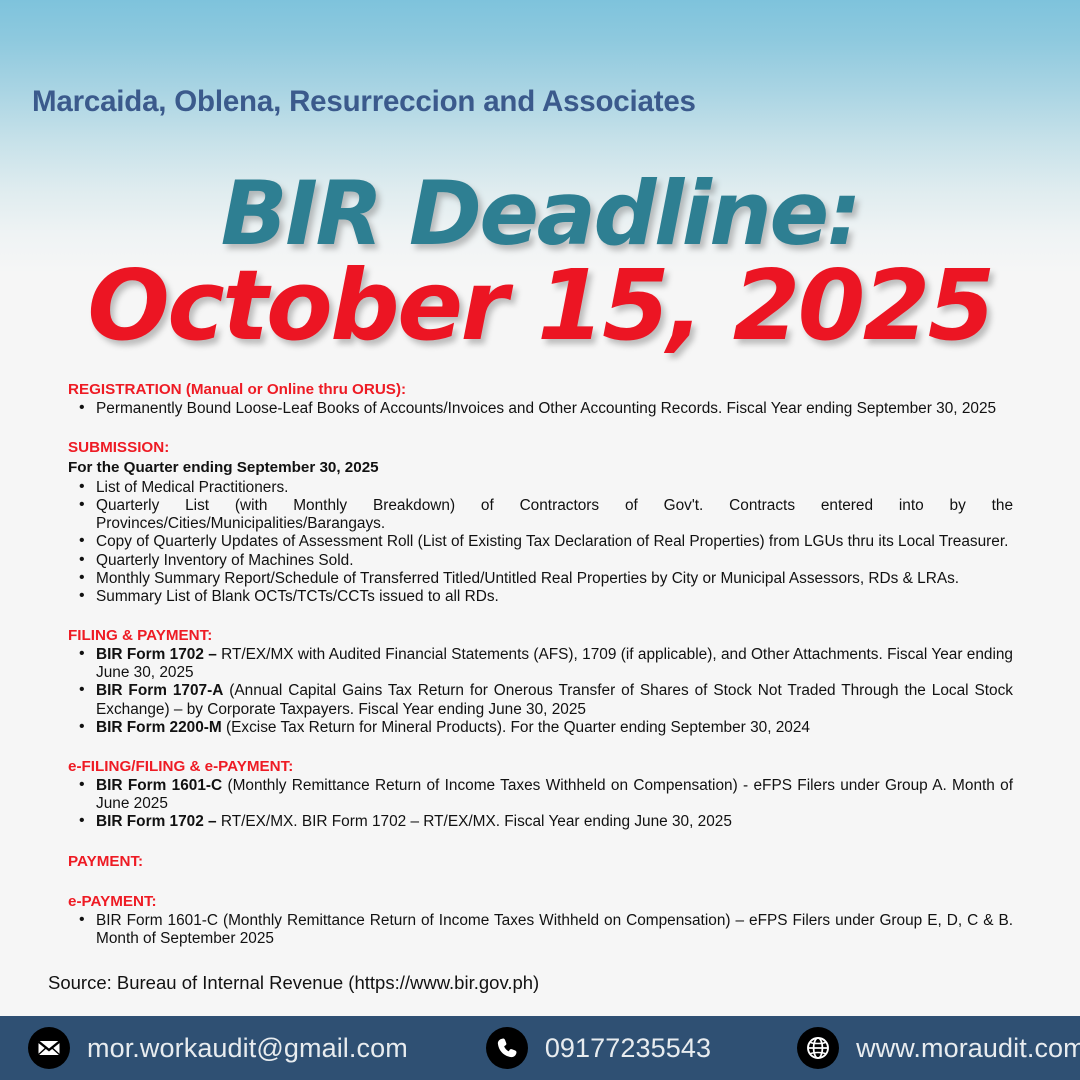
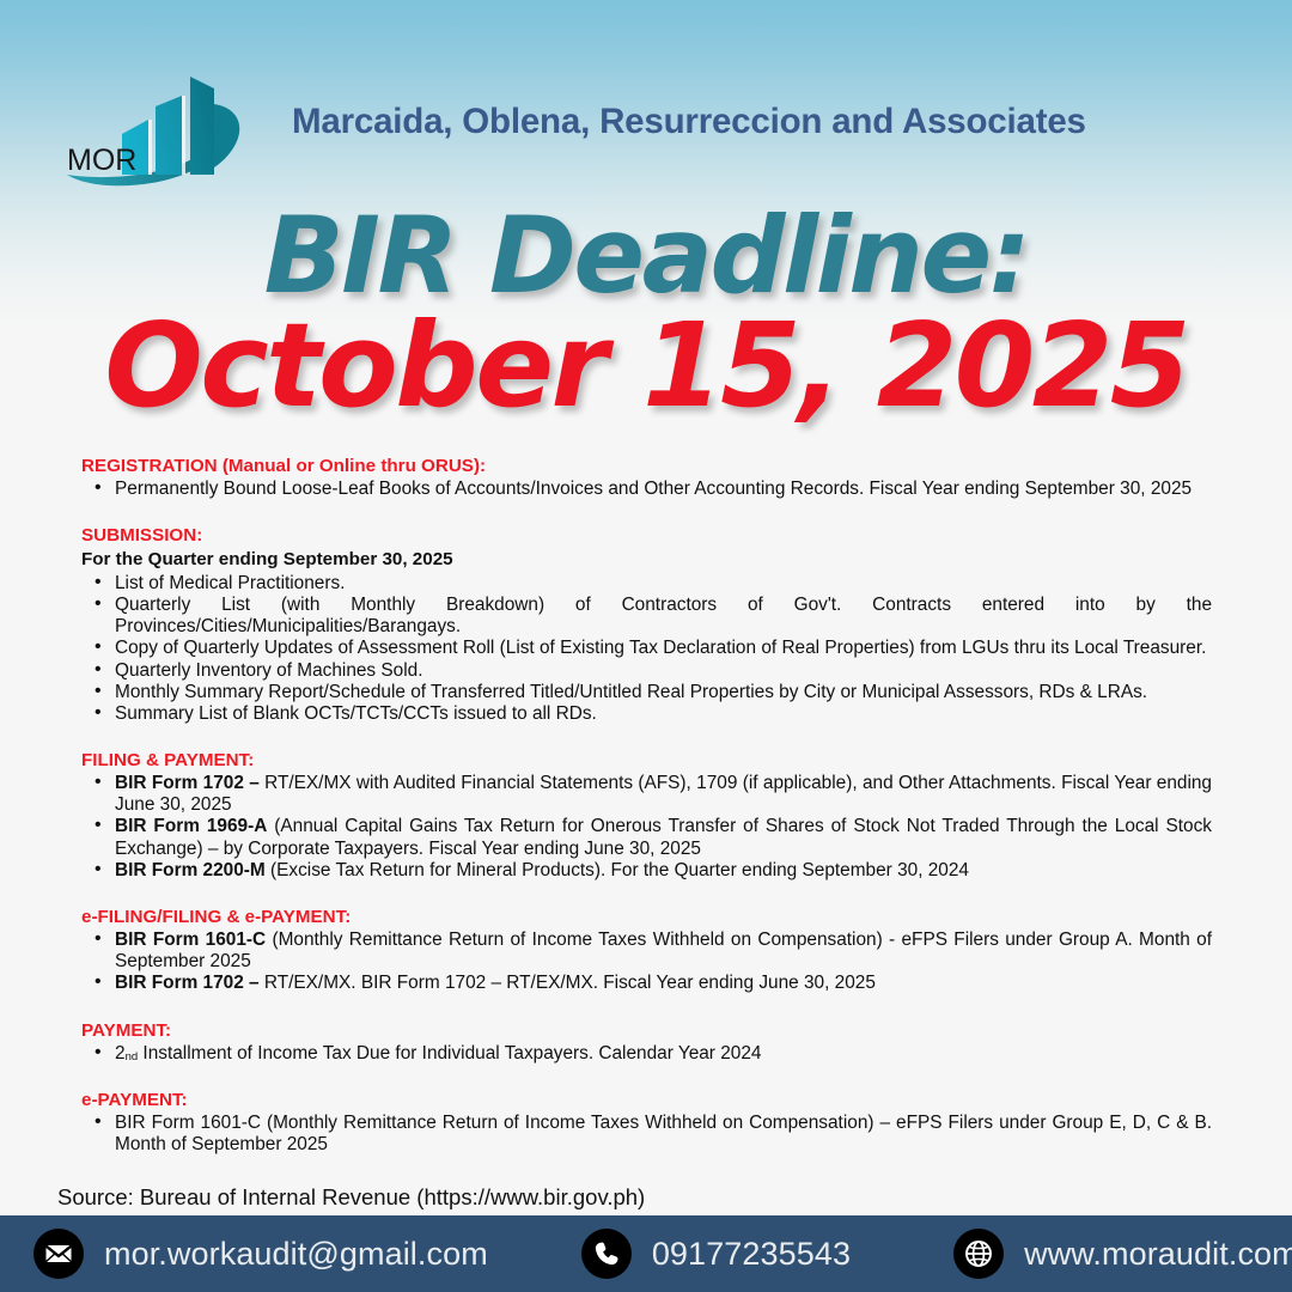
+ MOR
  Marcaida, Oblena, Resurreccion and Associates
  BIR Deadline:
  October 15, 2025
  REGISTRATION (Manual or Online thru ORUS):
  Permanently Bound Loose-Leaf Books of Accounts/Invoices and Other Accounting Records. Fiscal Year ending September 30, 2025
  SUBMISSION:
  For the Quarter ending September 30, 2025
  List of Medical Practitioners.
  Quarterly List (with Monthly Breakdown) of Contractors of Gov't. Contracts entered into by the Provinces/Cities/Municipalities/Barangays.
  Copy of Quarterly Updates of Assessment Roll (List of Existing Tax Declaration of Real Properties) from LGUs thru its Local Treasurer.
  Quarterly Inventory of Machines Sold.
  Monthly Summary Report/Schedule of Transferred Titled/Untitled Real Properties by City or Municipal Assessors, RDs & LRAs.
  Summary List of Blank OCTs/TCTs/CCTs issued to all RDs.
  FILING & PAYMENT:
  BIR Form 1702 – RT/EX/MX with Audited Financial Statements (AFS), 1709 (if applicable), and Other Attachments. Fiscal Year ending June 30, 2025
- BIR Form 1707-A (Annual Capital Gains Tax Return for Onerous Transfer of Shares of Stock Not Traded Through the Local Stock Exchange) – by Corporate Taxpayers. Fiscal Year ending June 30, 2025
+ BIR Form 1969-A (Annual Capital Gains Tax Return for Onerous Transfer of Shares of Stock Not Traded Through the Local Stock Exchange) – by Corporate Taxpayers. Fiscal Year ending June 30, 2025
  BIR Form 2200-M (Excise Tax Return for Mineral Products). For the Quarter ending September 30, 2024
  e-FILING/FILING & e-PAYMENT:
- BIR Form 1601-C (Monthly Remittance Return of Income Taxes Withheld on Compensation) - eFPS Filers under Group A. Month of June 2025
+ BIR Form 1601-C (Monthly Remittance Return of Income Taxes Withheld on Compensation) - eFPS Filers under Group A. Month of September 2025
  BIR Form 1702 – RT/EX/MX. BIR Form 1702 – RT/EX/MX. Fiscal Year ending June 30, 2025
  PAYMENT:
+ 2nd Installment of Income Tax Due for Individual Taxpayers. Calendar Year 2024
  e-PAYMENT:
  BIR Form 1601-C (Monthly Remittance Return of Income Taxes Withheld on Compensation) – eFPS Filers under Group E, D, C & B. Month of September 2025
  Source: Bureau of Internal Revenue (https://www.bir.gov.ph)
  mor.workaudit@gmail.com
  09177235543
  www.moraudit.com
